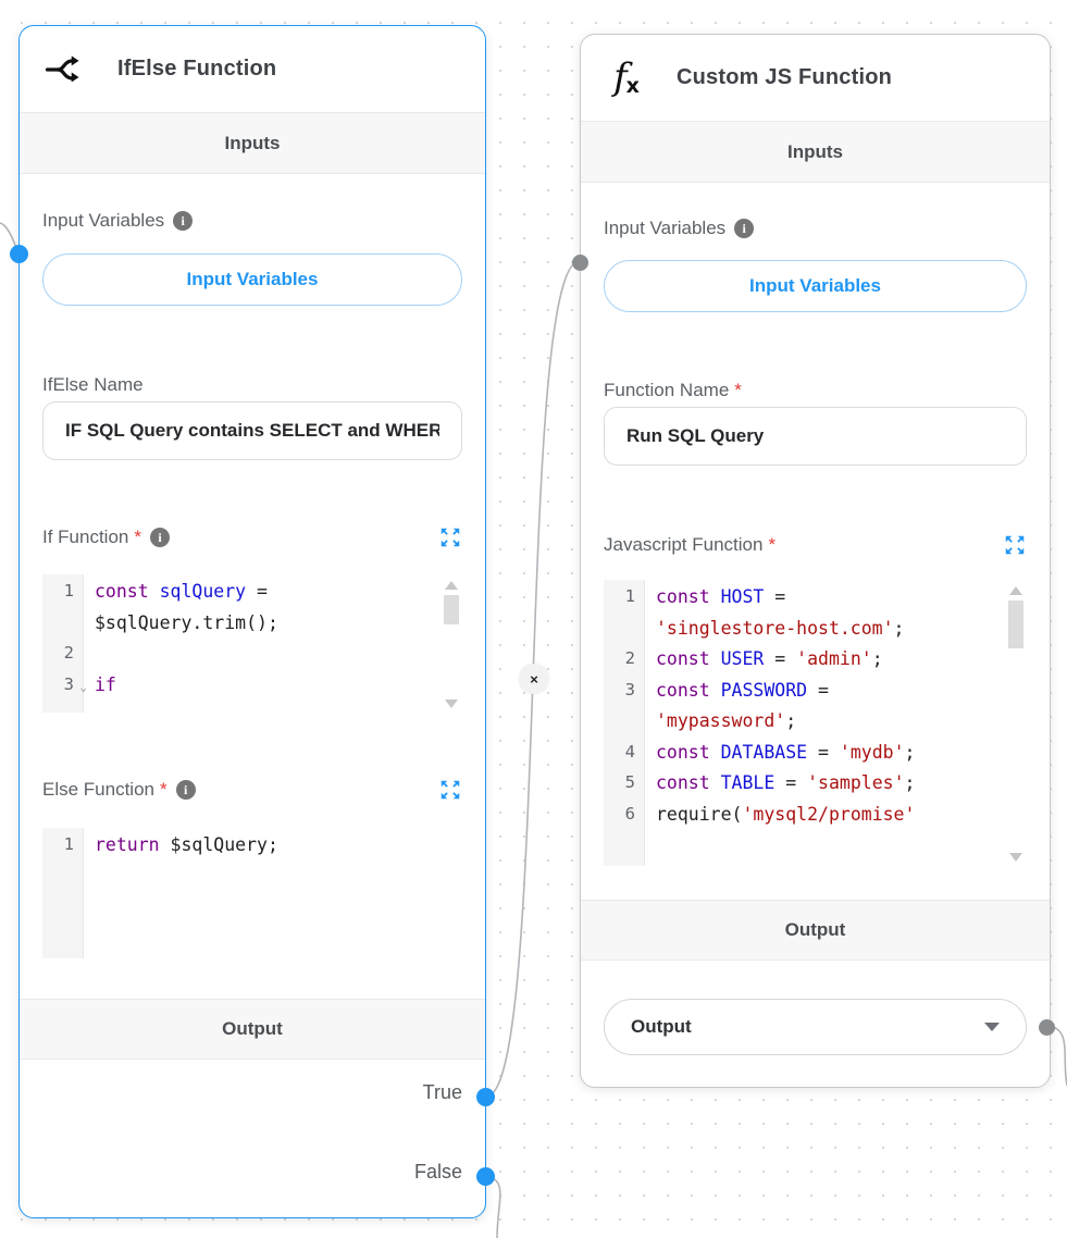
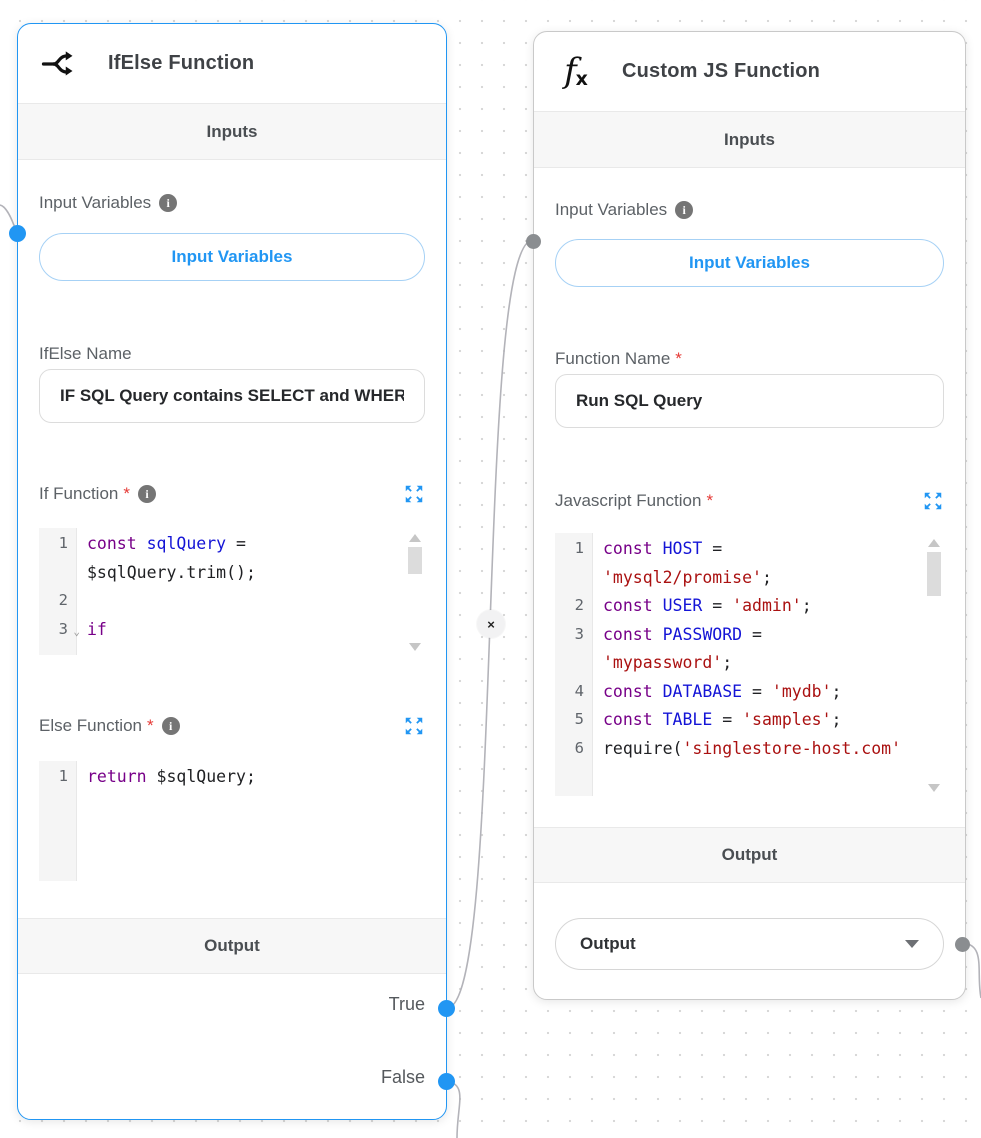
  IfElse Function
  Inputs
  Input Variables
  i
  Input Variables
  IfElse Name
  IF SQL Query contains SELECT and WHER
  If Function
  *
  i
  1
  2
  3
  ⌄
  const sqlQuery =
  $sqlQuery.trim();
  if
  Else Function
  *
  i
  1
  return $sqlQuery;
  Output
  True
  False
  f
  x
  Custom JS Function
  Inputs
  Input Variables
  i
  Input Variables
  Function Name
  *
  Run SQL Query
  Javascript Function
  *
  1
  2
  3
  4
  5
  6
  const HOST =
- 'singlestore-host.com';
+ 'mysql2/promise';
  const USER = 'admin';
  const PASSWORD =
  'mypassword';
  const DATABASE = 'mydb';
  const TABLE = 'samples';
- require('mysql2/promise'
+ require('singlestore-host.com'
  Output
  Output
  ×
